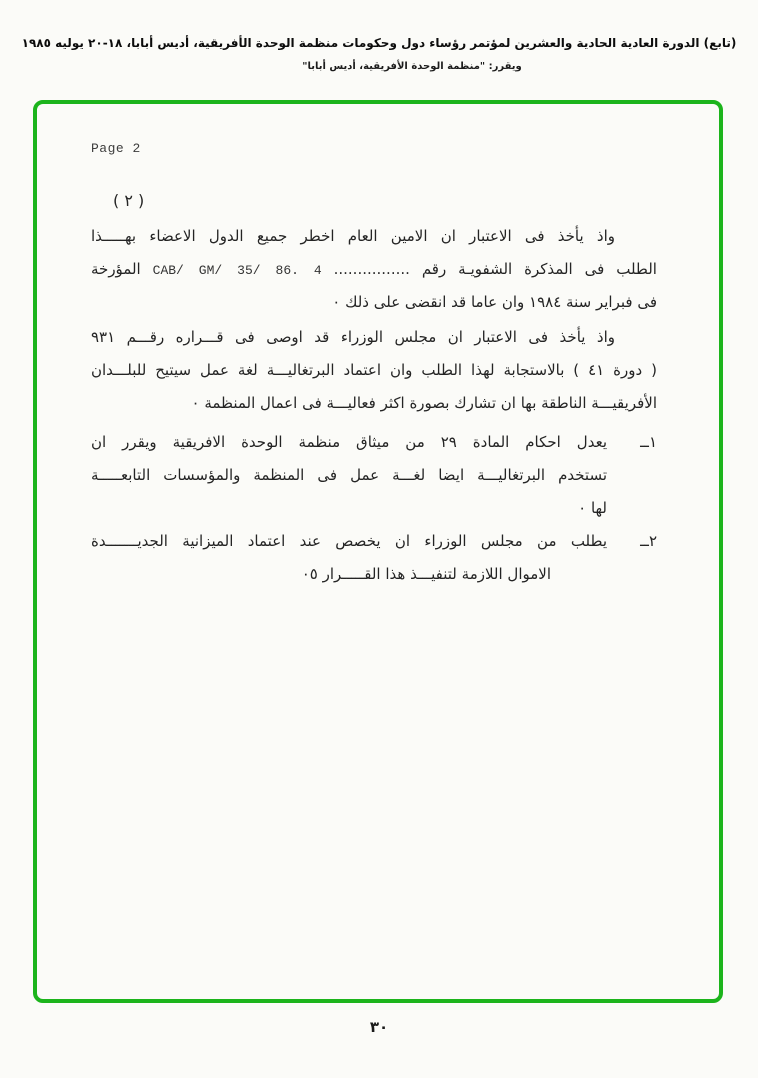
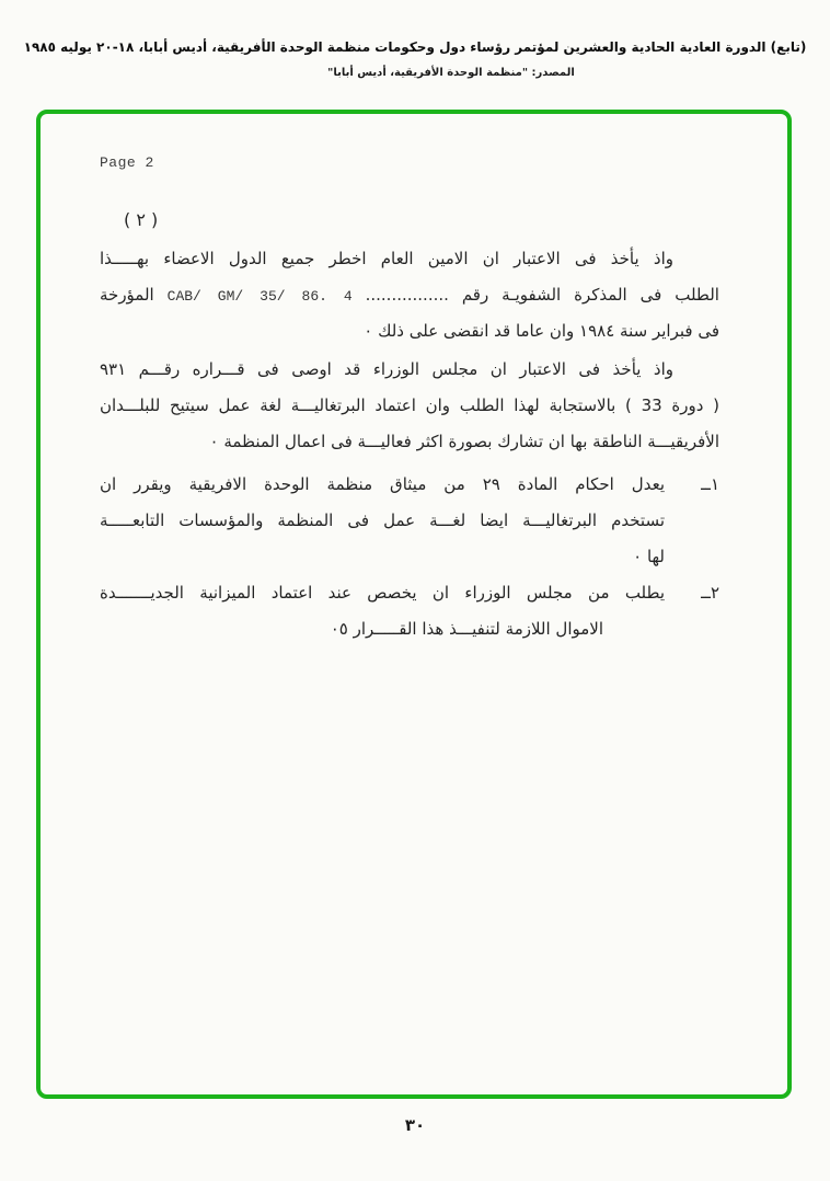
  (تابع) الدورة العادية الحادية والعشرين لمؤتمر رؤساء دول وحكومات منظمة الوحدة الأفريقية، أديس أبابا، ١٨-٢٠ يوليه ١٩٨٥
- ويقرر: "منظمة الوحدة الأفريقية، أديس أبابا"
+ المصدر: "منظمة الوحدة الأفريقية، أديس أبابا"
  Page 2
  ( ٢ )
  واذ يأخذ فى الاعتبار ان الامين العام اخطر جميع الدول الاعضاء بهـــــذا
  الطلب فى المذكرة الشفويـة رقم ................ CAB/ GM/ 35/ 86. 4 المؤرخة
  فى فبراير سنة ١٩٨٤ وان عاما قد انقضى على ذلك ٠
  واذ يأخذ فى الاعتبار ان مجلس الوزراء قد اوصى فى قـــراره رقـــم ٩٣١
- ( دورة ٤١ ) بالاستجابة لهذا الطلب وان اعتماد البرتغاليـــة لغة عمل سيتيح للبلـــدان
+ ( دورة 33 ) بالاستجابة لهذا الطلب وان اعتماد البرتغاليـــة لغة عمل سيتيح للبلـــدان
  الأفريقيـــة الناطقة بها ان تشارك بصورة اكثر فعاليـــة فى اعمال المنظمة ٠
  ١ــ
  يعدل احكام المادة ٢٩ من ميثاق منظمة الوحدة الافريقية ويقرر ان
  تستخدم البرتغاليـــة ايضا لغـــة عمل فى المنظمة والمؤسسات التابعـــــة
  لها ٠
  ٢ــ
  يطلب من مجلس الوزراء ان يخصص عند اعتماد الميزانية الجديـــــــدة
  الاموال اللازمة لتنفيـــذ هذا القـــــرار ٠٥
  ٣٠
